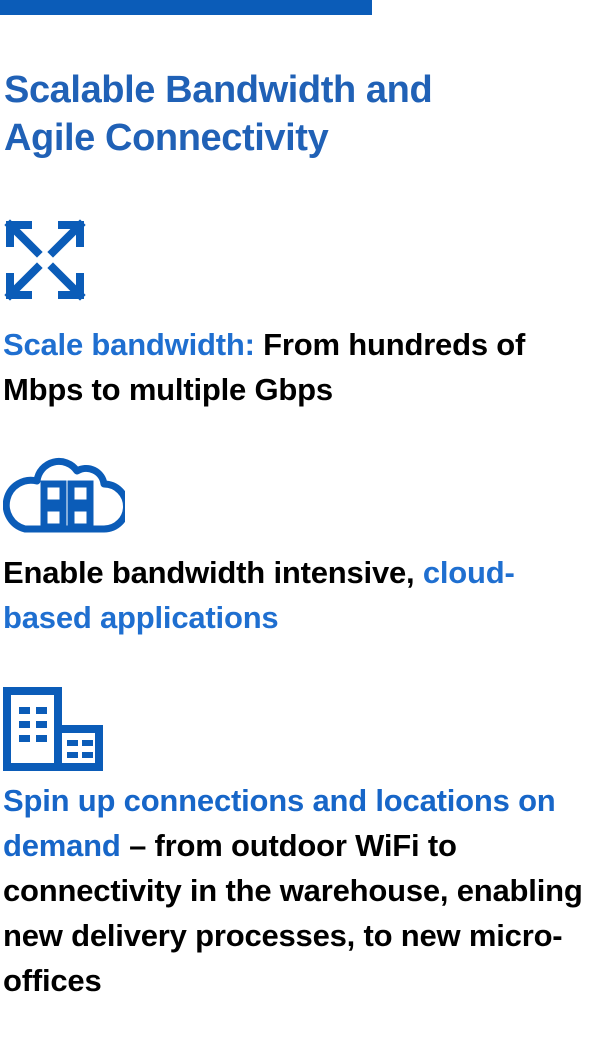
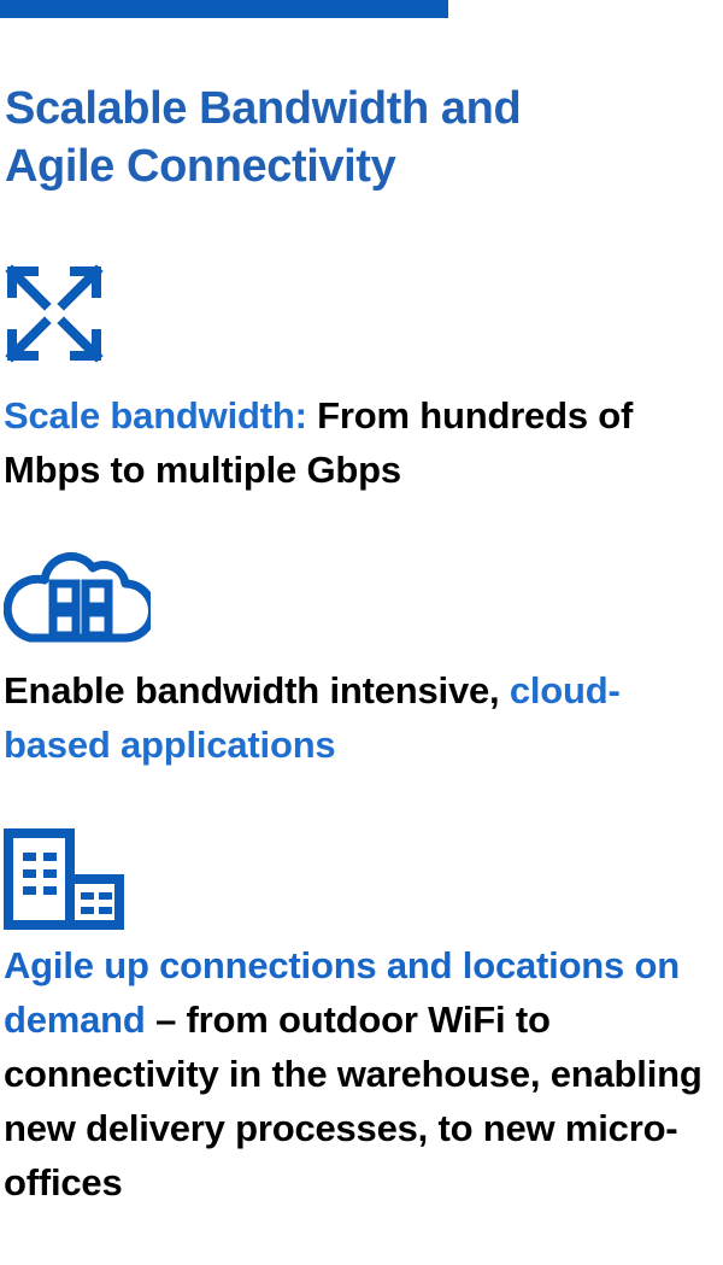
  Scalable Bandwidth and
  Agile Connectivity
  Scale bandwidth: From hundreds of Mbps to multiple Gbps
  Enable bandwidth intensive, cloud-based applications
- Spin up connections and locations on demand – from outdoor WiFi to connectivity in the warehouse, enabling new delivery processes, to new micro-offices
+ Agile up connections and locations on demand – from outdoor WiFi to connectivity in the warehouse, enabling new delivery processes, to new micro-offices
